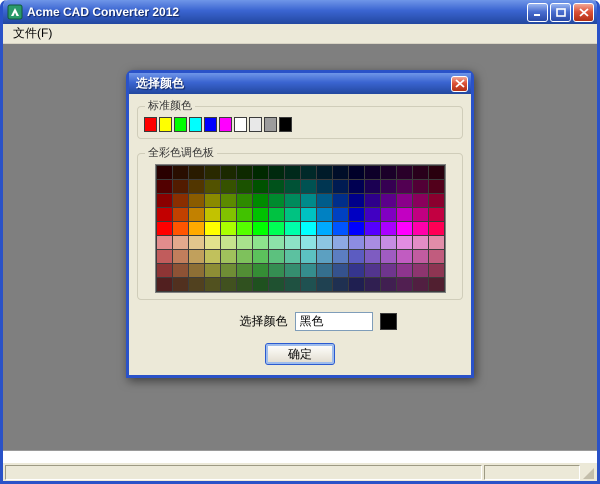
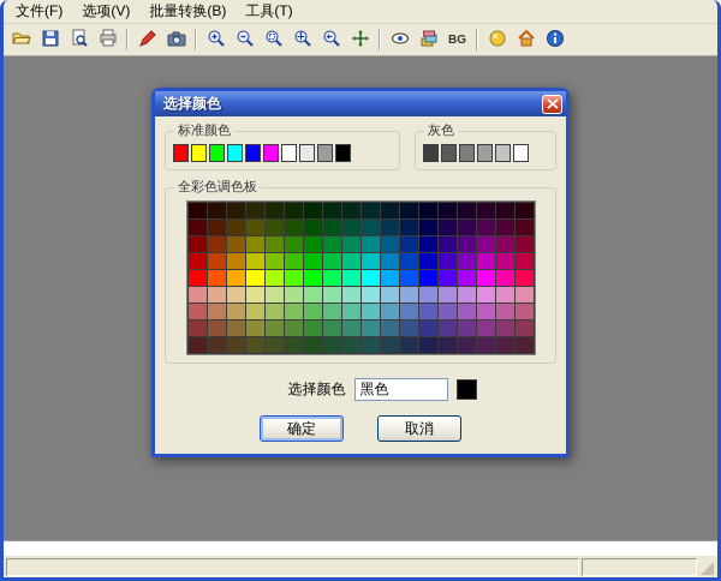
- Acme CAD Converter 2012
  文件(F)
+ 选项(V)
+ 批量转换(B)
+ 工具(T)
+ BG
  选择颜色
  标准颜色
+ 灰色
  全彩色调色板
  选择颜色
  黑色
  确定
+ 取消
